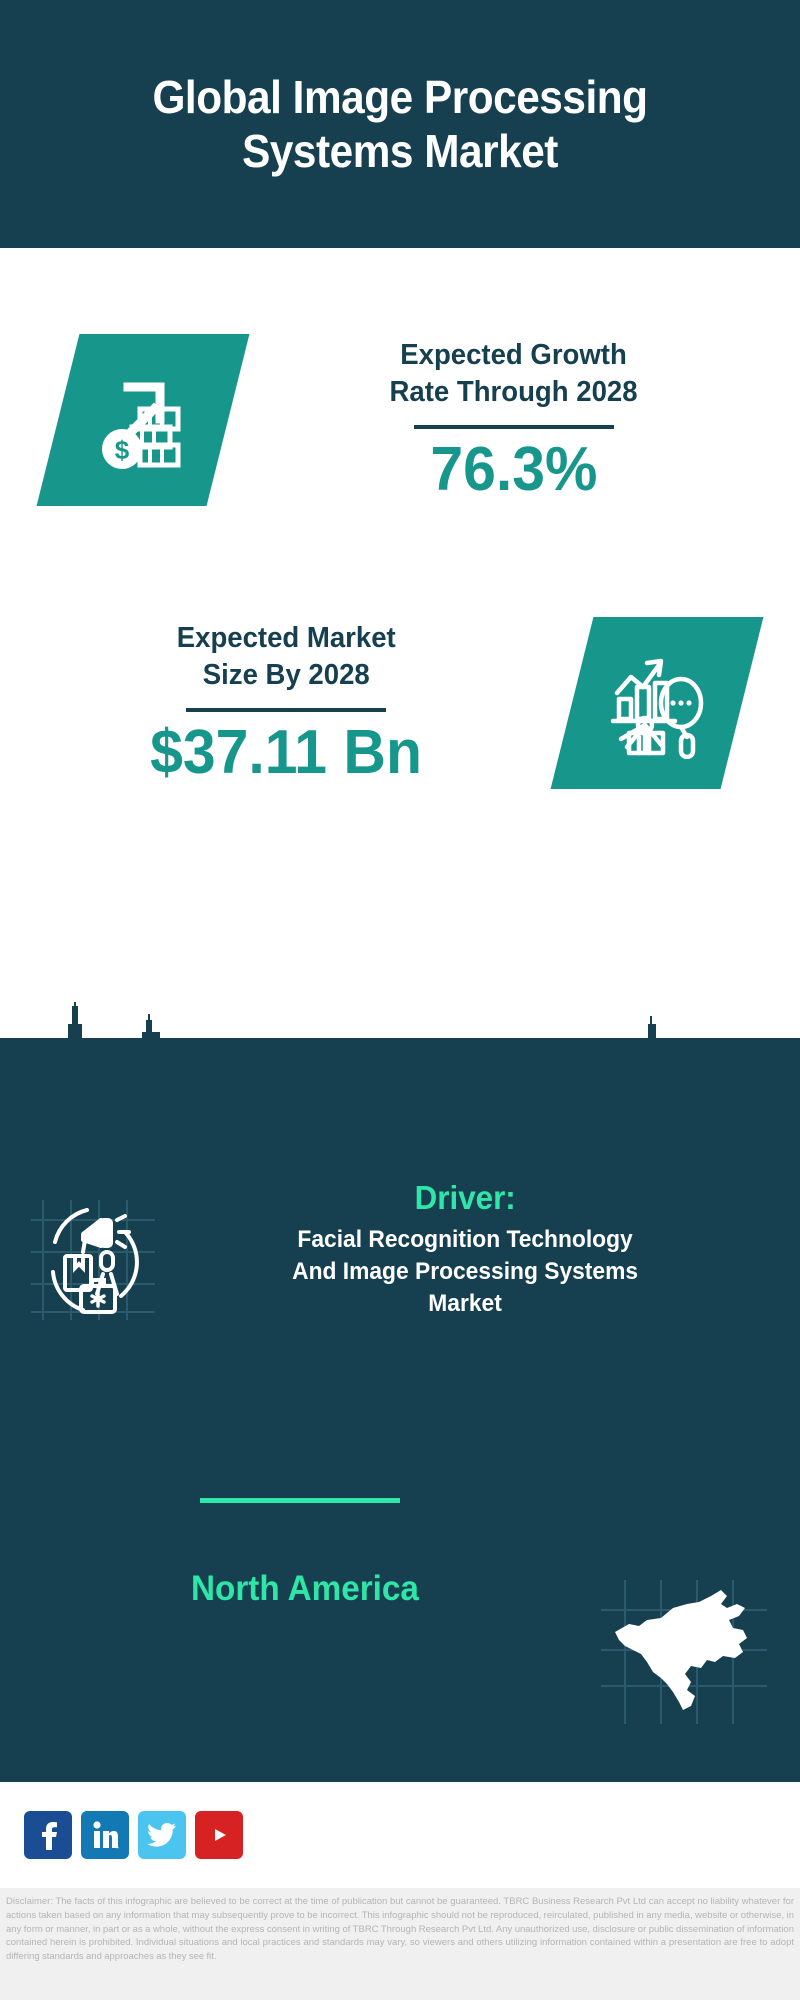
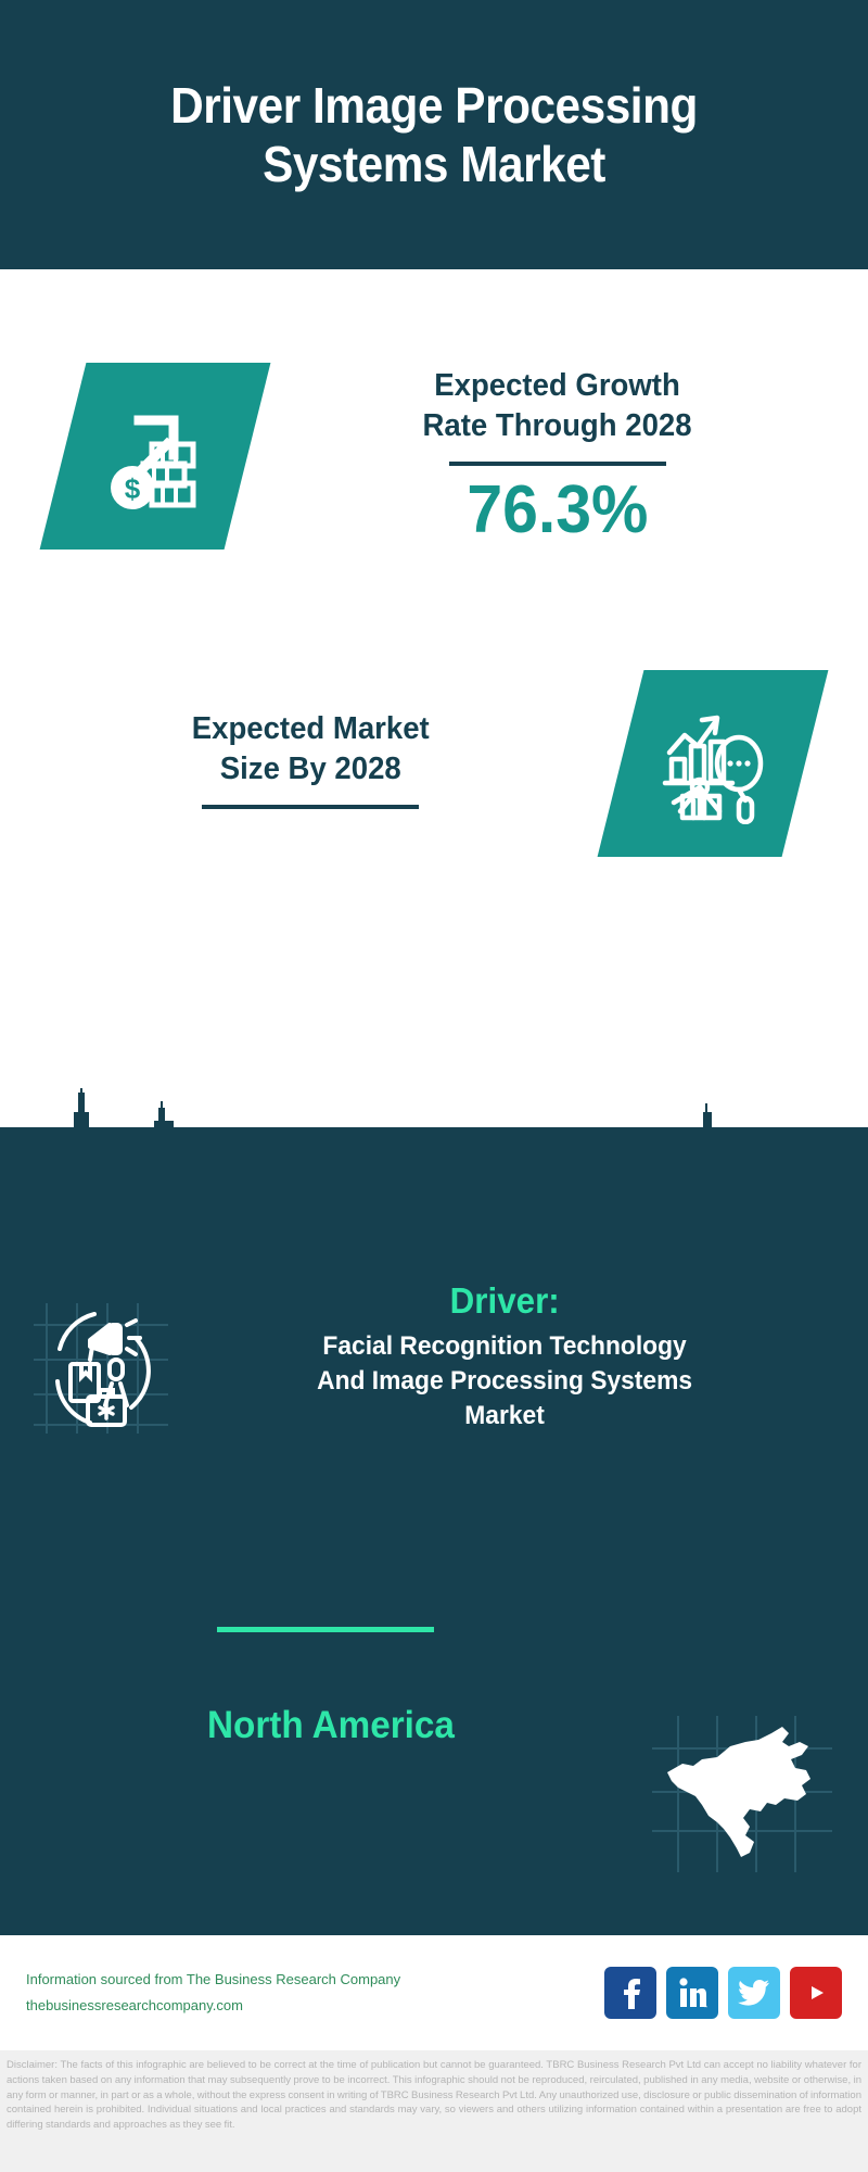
- Global Image Processing Systems Market
+ Driver Image Processing Systems Market
  Expected Growth
  Rate Through 2028
  76.3%
  Expected Market
  Size By 2028
- $37.11 Bn
  Driver:
  Facial Recognition Technology
  And Image Processing Systems
  Market
  North America
+ Information sourced from The Business Research Company
+ thebusinessresearchcompany.com
- Disclaimer: The facts of this infographic are believed to be correct at the time of publication but cannot be guaranteed. TBRC Business Research Pvt Ltd can accept no liability whatever for actions taken based on any information that may subsequently prove to be incorrect. This infographic should not be reproduced, reirculated, published in any media, website or otherwise, in any form or manner, in part or as a whole, without the express consent in writing of TBRC Through Research Pvt Ltd. Any unauthorized use, disclosure or public dissemination of information contained herein is prohibited. Individual situations and local practices and standards may vary, so viewers and others utilizing information contained within a presentation are free to adopt differing standards and approaches as they see fit.
+ Disclaimer: The facts of this infographic are believed to be correct at the time of publication but cannot be guaranteed. TBRC Business Research Pvt Ltd can accept no liability whatever for actions taken based on any information that may subsequently prove to be incorrect. This infographic should not be reproduced, reirculated, published in any media, website or otherwise, in any form or manner, in part or as a whole, without the express consent in writing of TBRC Business Research Pvt Ltd. Any unauthorized use, disclosure or public dissemination of information contained herein is prohibited. Individual situations and local practices and standards may vary, so viewers and others utilizing information contained within a presentation are free to adopt differing standards and approaches as they see fit.
